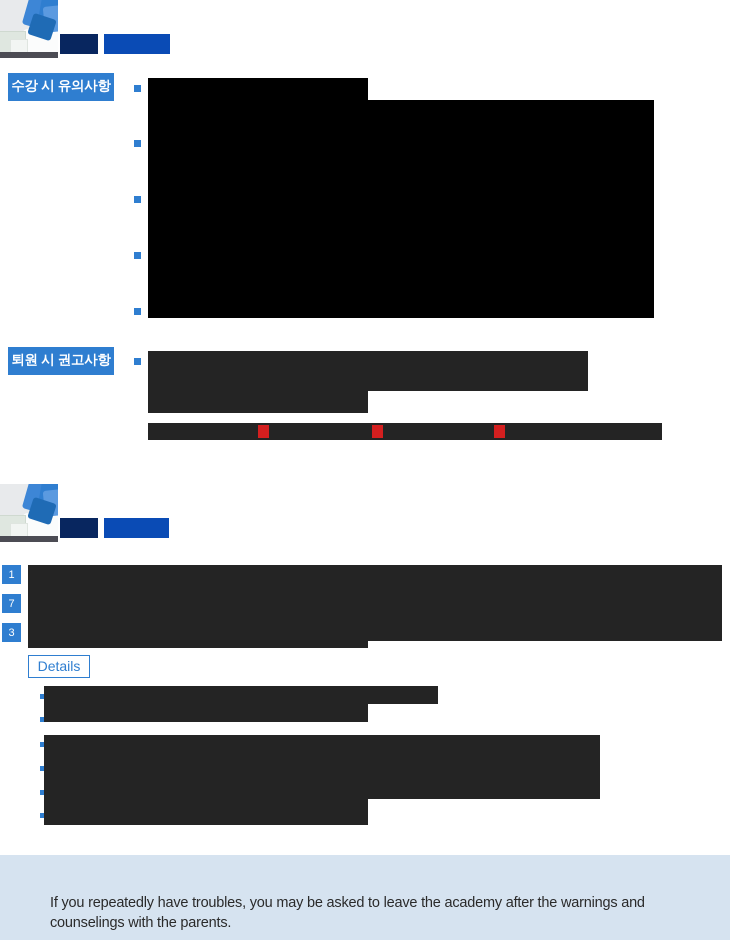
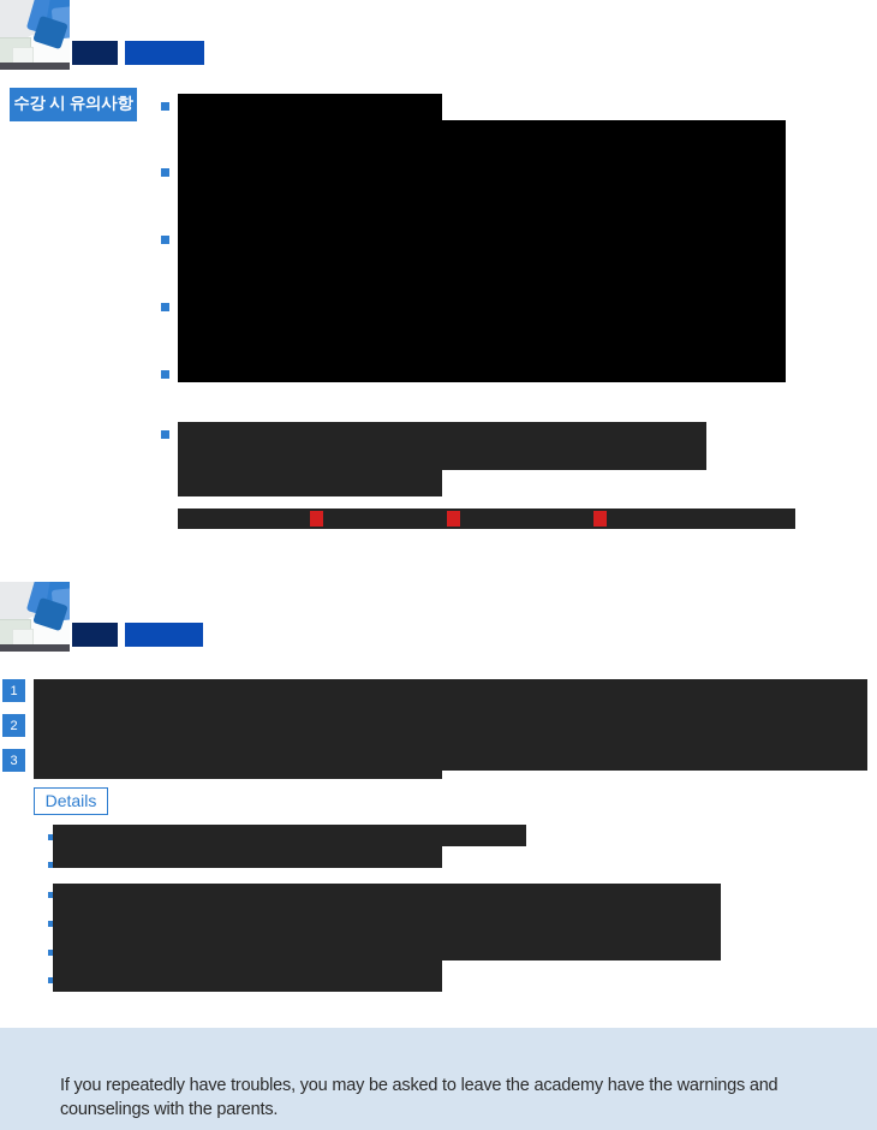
  수강 시 유의사항
- 퇴원 시 권고사항
  1
- 7
+ 2
  3
  Details
- If you repeatedly have troubles, you may be asked to leave the academy after the warnings and counselings with the parents.
+ If you repeatedly have troubles, you may be asked to leave the academy have the warnings and counselings with the parents.
